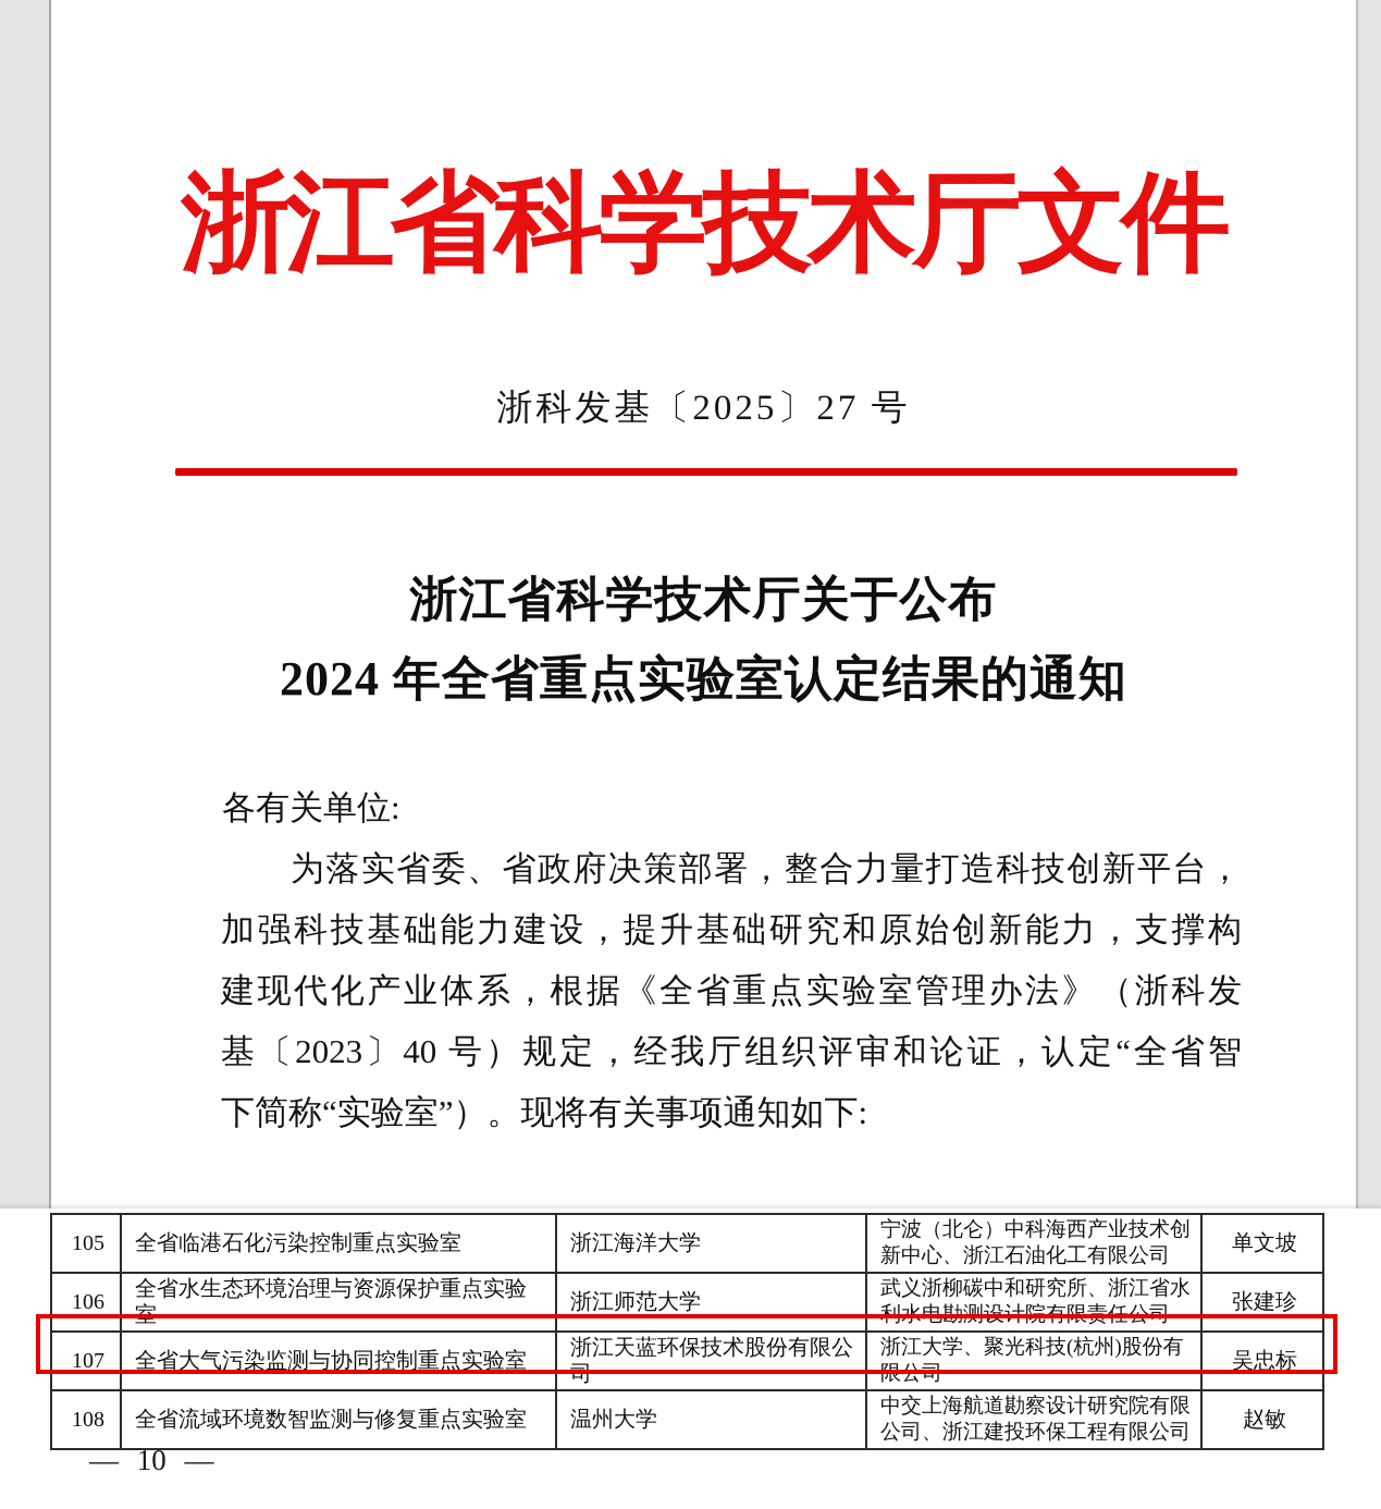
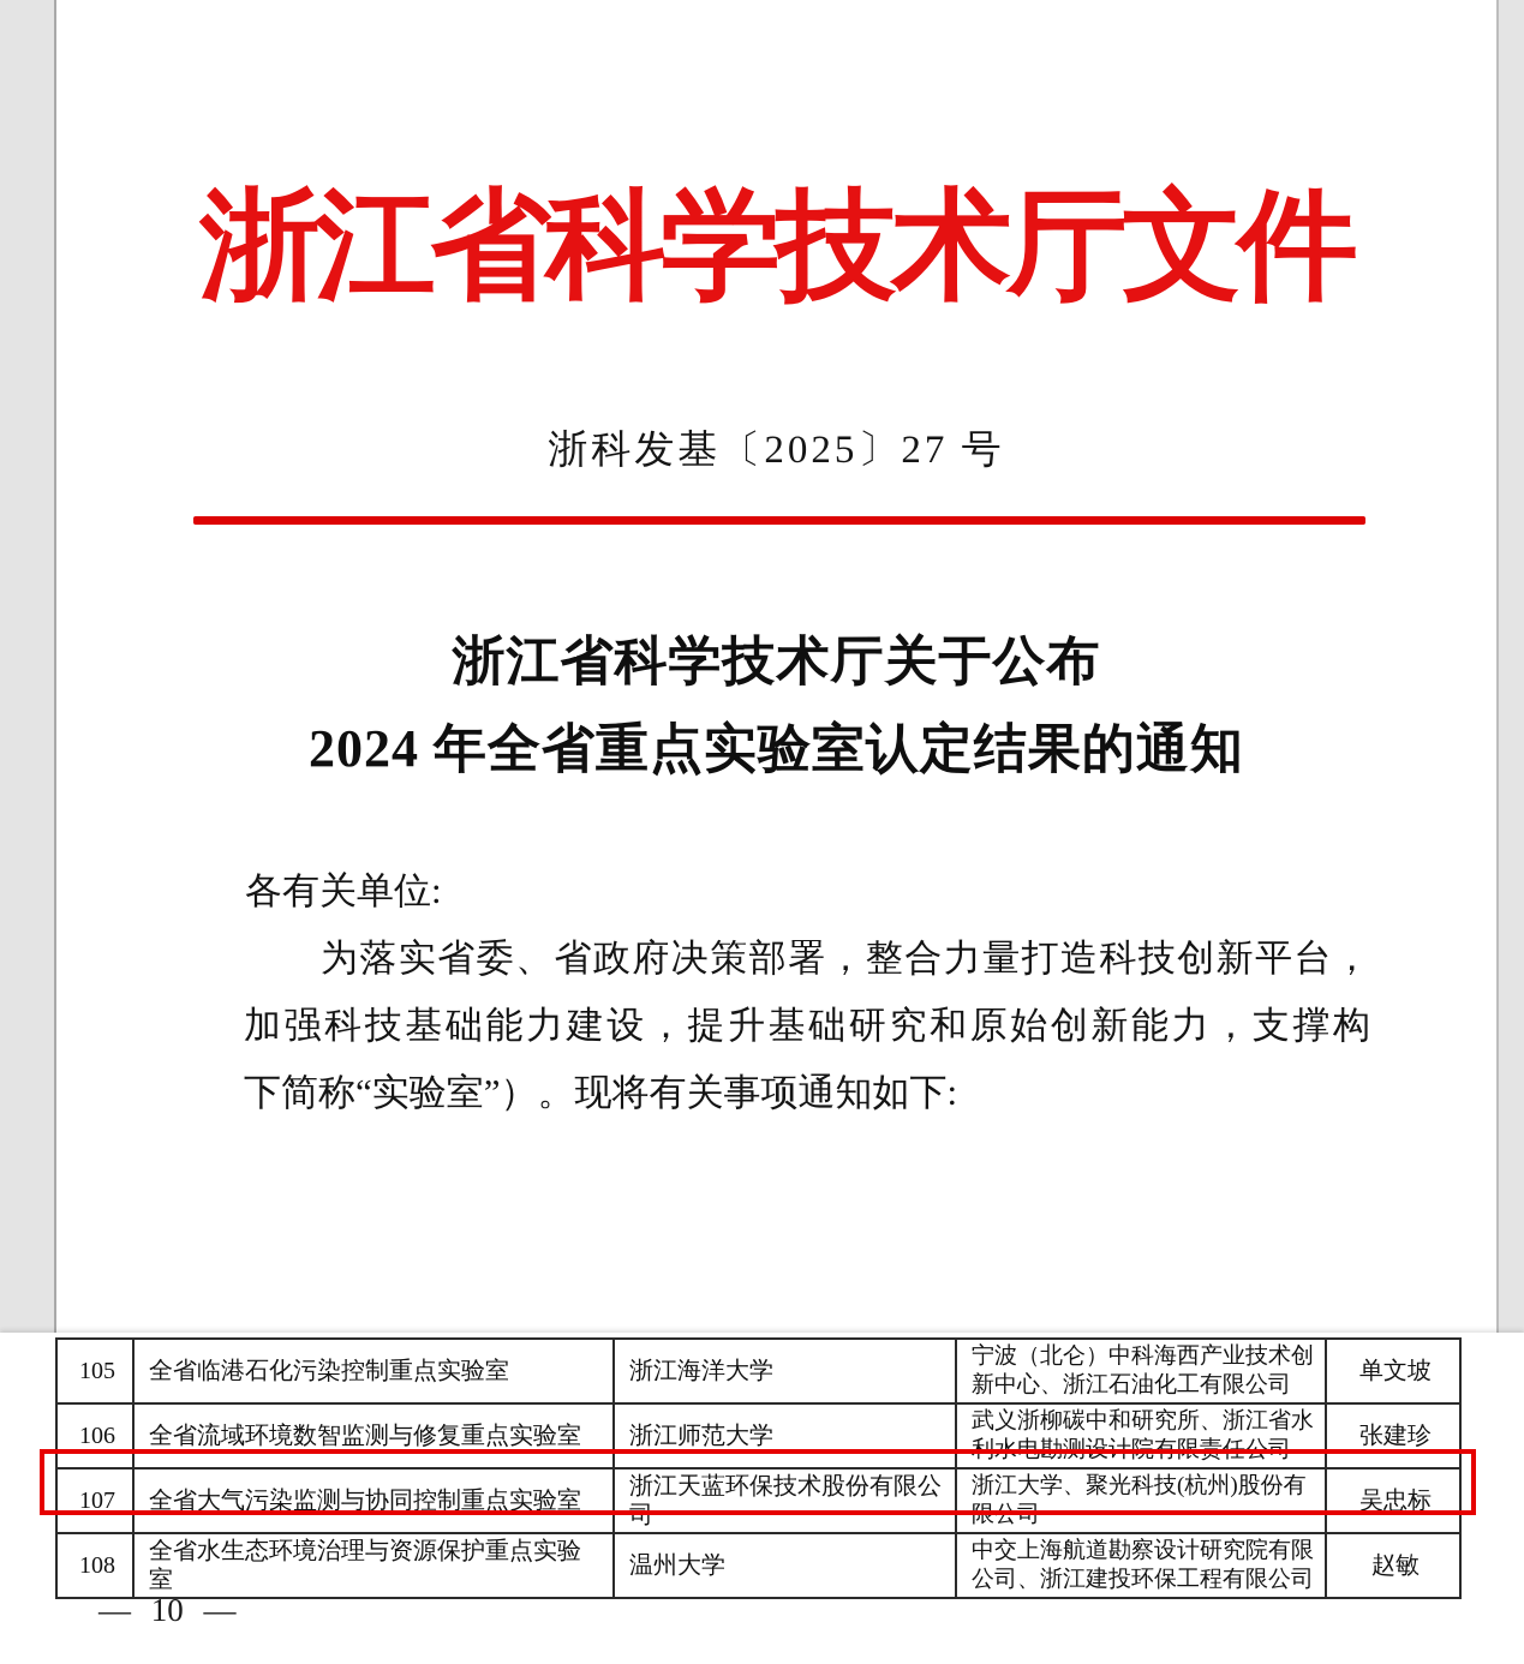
  浙江省科学技术厅文件
  浙科发基〔2025〕27 号
  浙江省科学技术厅关于公布
  2024 年全省重点实验室认定结果的通知
  各有关单位:
  为落实省委、省政府决策部署，整合力量打造科技创新平台，
  加强科技基础能力建设，提升基础研究和原始创新能力，支撑构
- 建现代化产业体系，根据《全省重点实验室管理办法》（浙科发
- 基〔2023〕40 号）规定，经我厅组织评审和论证，认定“全省智
  下简称“实验室”）。现将有关事项通知如下:
  105	全省临港石化污染控制重点实验室	浙江海洋大学	宁波（北仑）中科海西产业技术创新中心、浙江石油化工有限公司	单文坡
- 106	全省水生态环境治理与资源保护重点实验室	浙江师范大学	武义浙柳碳中和研究所、浙江省水利水电勘测设计院有限责任公司	张建珍
+ 106	全省流域环境数智监测与修复重点实验室	浙江师范大学	武义浙柳碳中和研究所、浙江省水利水电勘测设计院有限责任公司	张建珍
  107	全省大气污染监测与协同控制重点实验室	浙江天蓝环保技术股份有限公司	浙江大学、聚光科技(杭州)股份有限公司	吴忠标
- 108	全省流域环境数智监测与修复重点实验室	温州大学	中交上海航道勘察设计研究院有限公司、浙江建投环保工程有限公司	赵敏
+ 108	全省水生态环境治理与资源保护重点实验室	温州大学	中交上海航道勘察设计研究院有限公司、浙江建投环保工程有限公司	赵敏
  — 10 —
